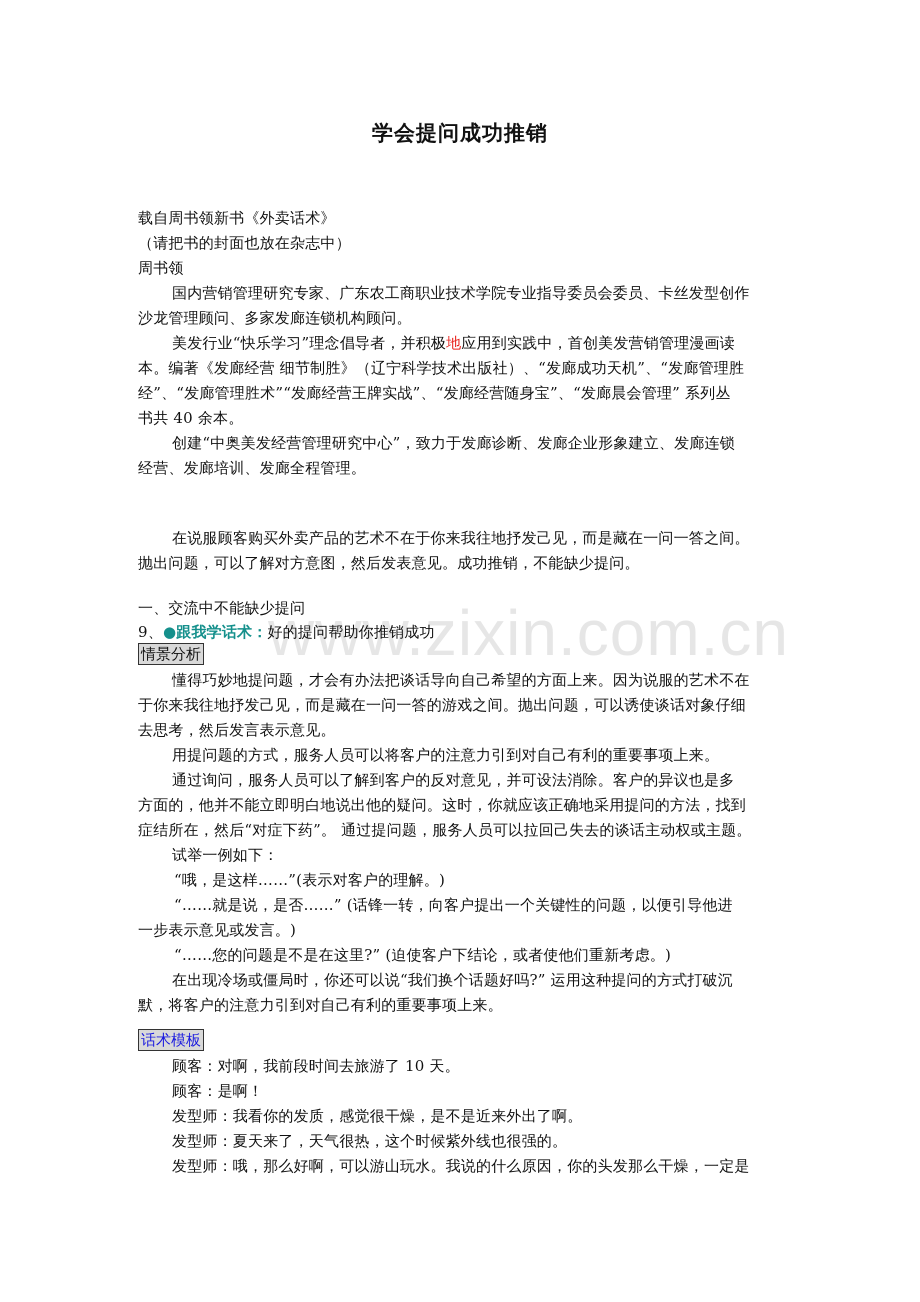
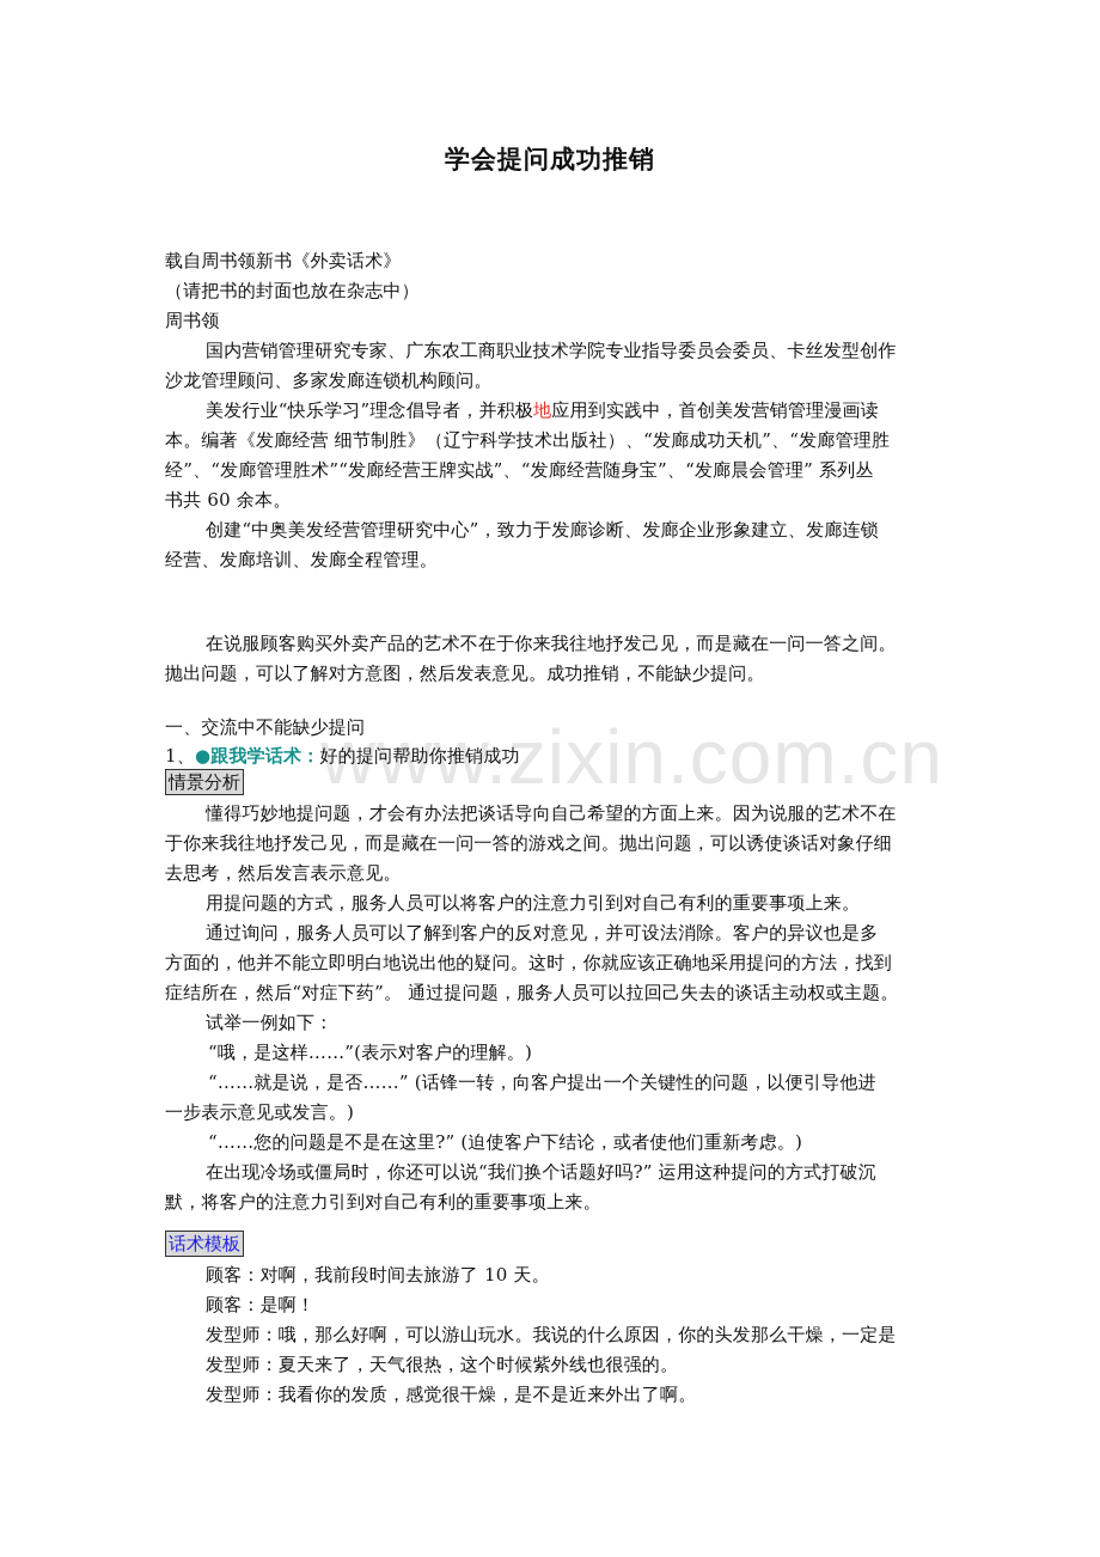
  www.zixin.com.cn
  学会提问成功推销
  载自周书领新书《外卖话术》
  （请把书的封面也放在杂志中）
  周书领
  国内营销管理研究专家、广东农工商职业技术学院专业指导委员会委员、卡丝发型创作
  沙龙管理顾问、多家发廊连锁机构顾问。
  美发行业“快乐学习”理念倡导者，并积极地应用到实践中，首创美发营销管理漫画读
  本。编著《发廊经营 细节制胜》（辽宁科学技术出版社）、“发廊成功天机”、“发廊管理胜
  经”、“发廊管理胜术”“发廊经营王牌实战”、“发廊经营随身宝”、“发廊晨会管理” 系列丛
- 书共 40 余本。
+ 书共 60 余本。
  创建“中奥美发经营管理研究中心”，致力于发廊诊断、发廊企业形象建立、发廊连锁
  经营、发廊培训、发廊全程管理。
  在说服顾客购买外卖产品的艺术不在于你来我往地抒发己见，而是藏在一问一答之间。
  抛出问题，可以了解对方意图，然后发表意见。成功推销，不能缺少提问。
  一、交流中不能缺少提问
- 9、●跟我学话术：好的提问帮助你推销成功
+ 1、●跟我学话术：好的提问帮助你推销成功
  情景分析
  懂得巧妙地提问题，才会有办法把谈话导向自己希望的方面上来。因为说服的艺术不在
  于你来我往地抒发己见，而是藏在一问一答的游戏之间。抛出问题，可以诱使谈话对象仔细
  去思考，然后发言表示意见。
  用提问题的方式，服务人员可以将客户的注意力引到对自己有利的重要事项上来。
  通过询问，服务人员可以了解到客户的反对意见，并可设法消除。客户的异议也是多
  方面的，他并不能立即明白地说出他的疑问。这时，你就应该正确地采用提问的方法，找到
  症结所在，然后“对症下药”。 通过提问题，服务人员可以拉回己失去的谈话主动权或主题。
  试举一例如下：
  “哦，是这样……”(表示对客户的理解。)
  “……就是说，是否……” (话锋一转，向客户提出一个关键性的问题，以便引导他进
  一步表示意见或发言。)
  “……您的问题是不是在这里?” (迫使客户下结论，或者使他们重新考虑。)
  在出现冷场或僵局时，你还可以说“我们换个话题好吗?” 运用这种提问的方式打破沉
  默，将客户的注意力引到对自己有利的重要事项上来。
  话术模板
  顾客：对啊，我前段时间去旅游了 10 天。
  顾客：是啊！
- 发型师：我看你的发质，感觉很干燥，是不是近来外出了啊。
+ 发型师：哦，那么好啊，可以游山玩水。我说的什么原因，你的头发那么干燥，一定是
  发型师：夏天来了，天气很热，这个时候紫外线也很强的。
- 发型师：哦，那么好啊，可以游山玩水。我说的什么原因，你的头发那么干燥，一定是
+ 发型师：我看你的发质，感觉很干燥，是不是近来外出了啊。
